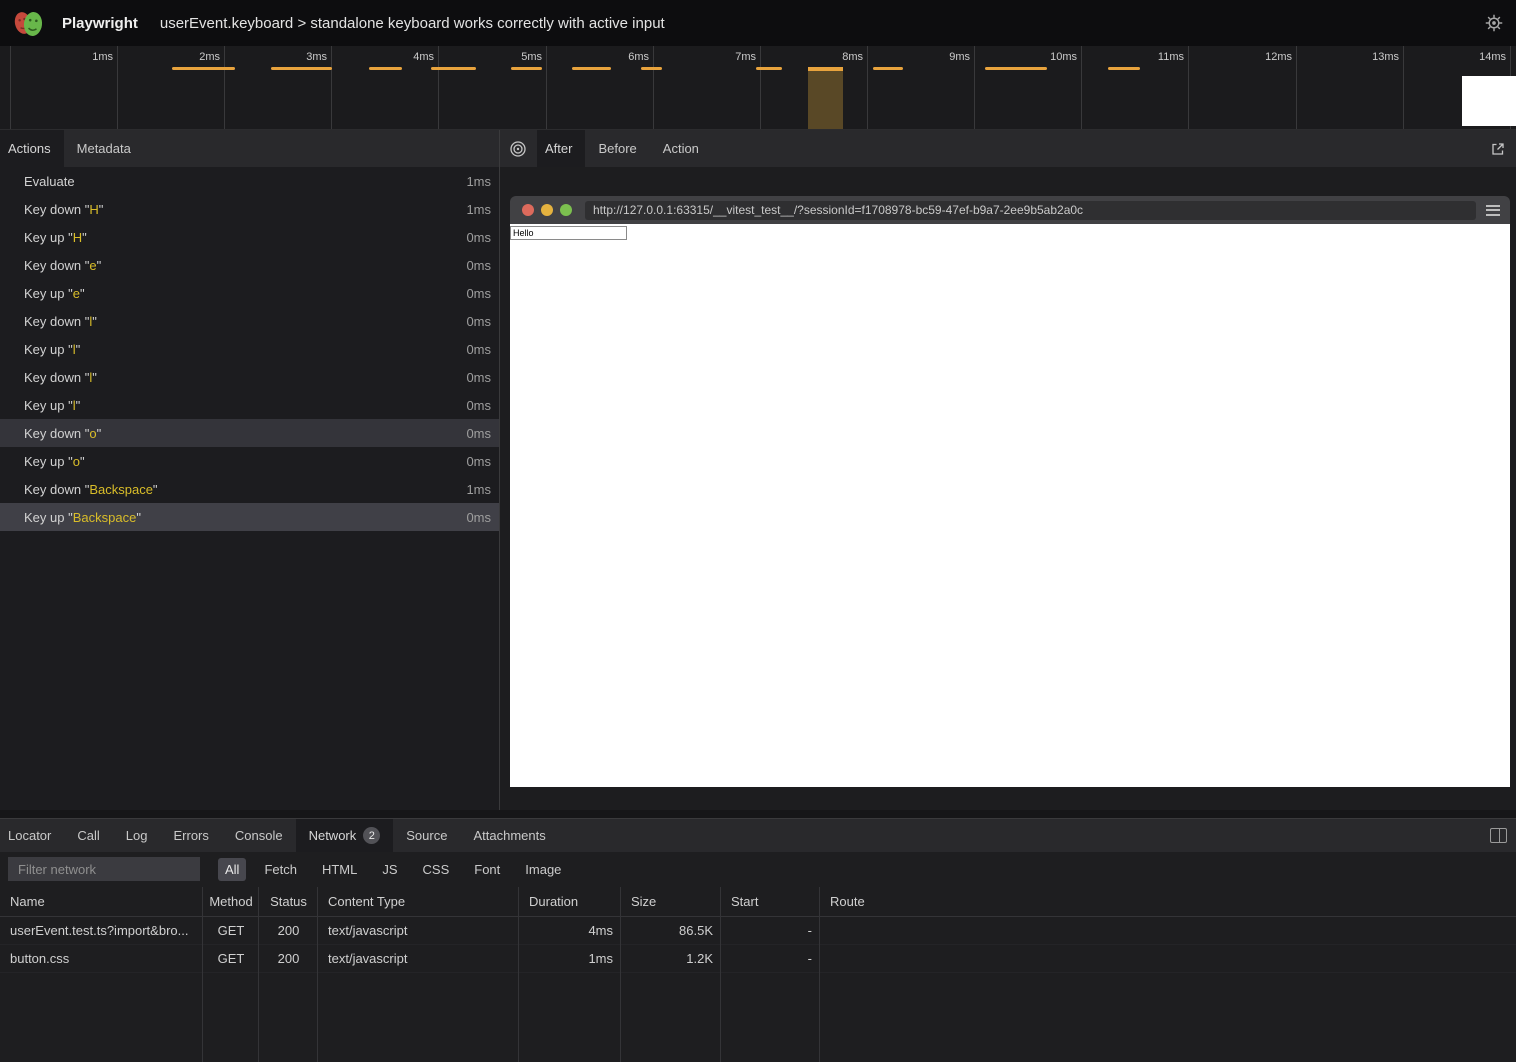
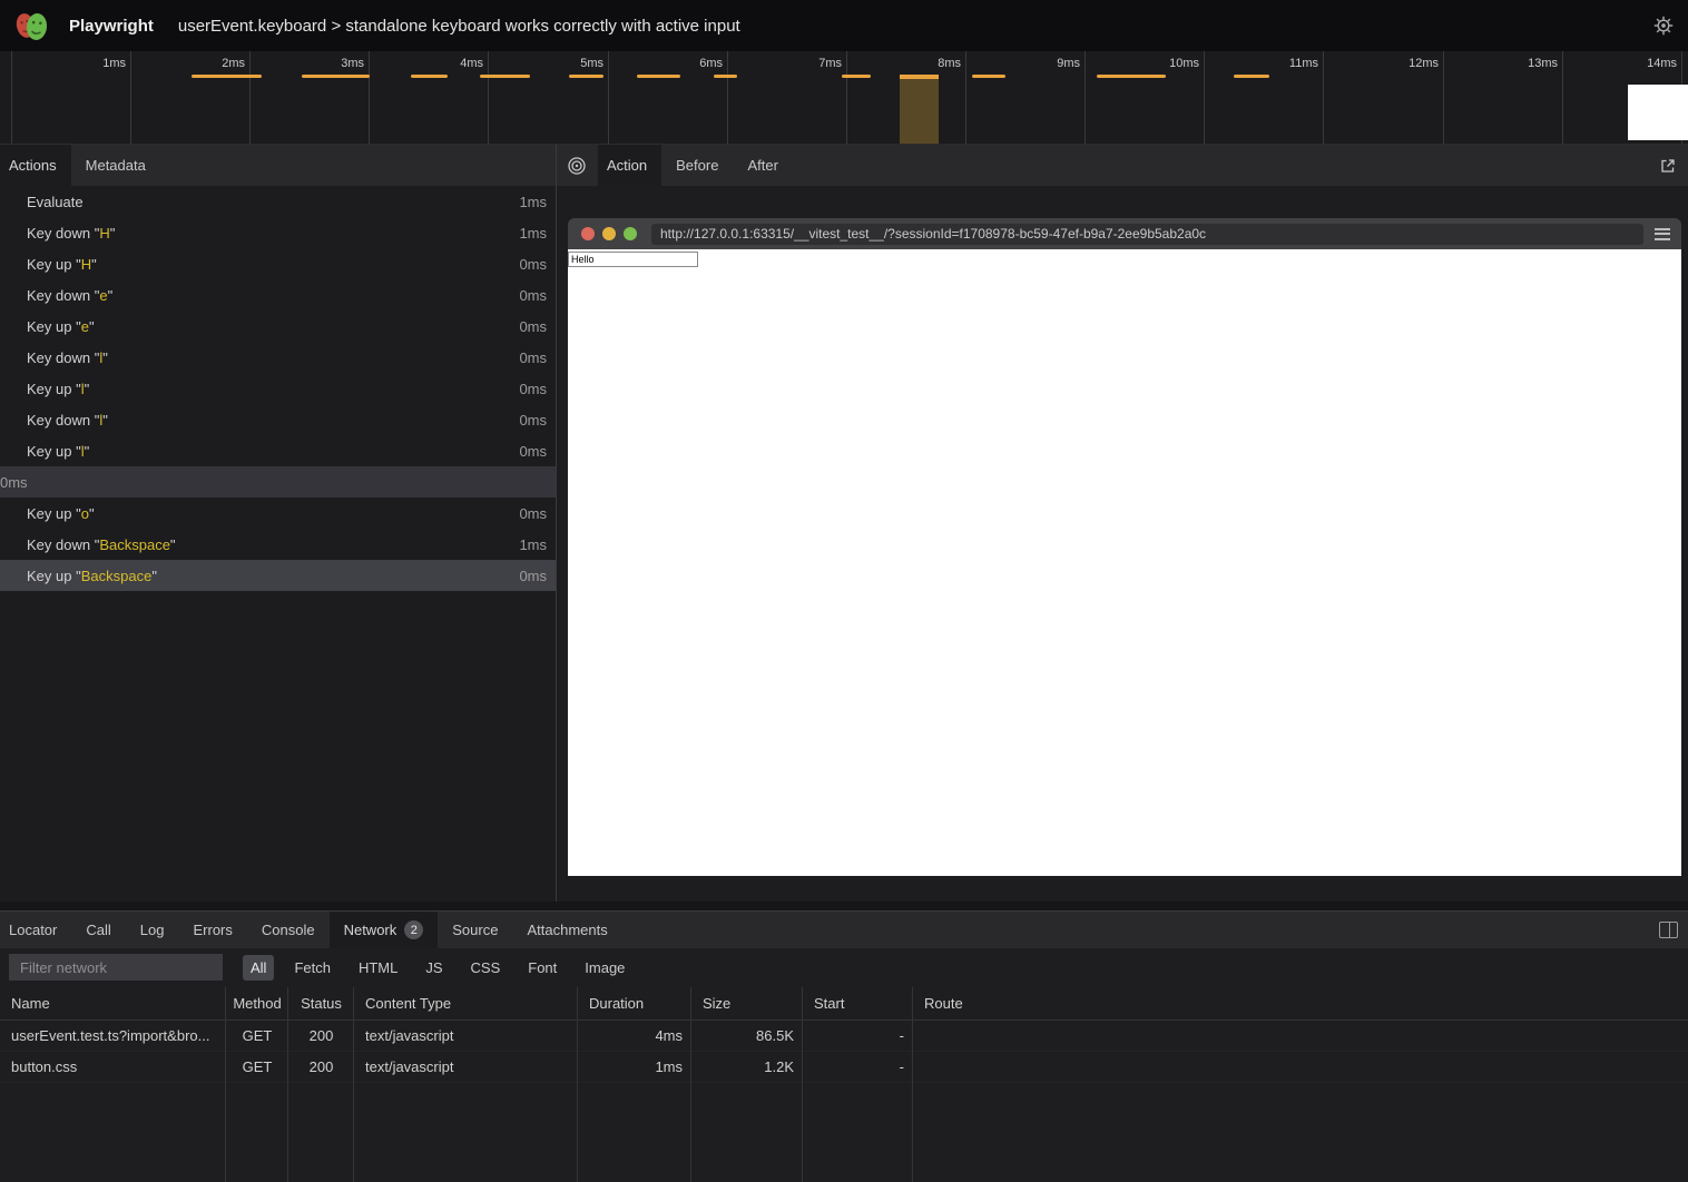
  Playwright
  userEvent.keyboard > standalone keyboard works correctly with active input
  1ms
  2ms
  3ms
  4ms
  5ms
  6ms
  7ms
  8ms
  9ms
  10ms
  11ms
  12ms
  13ms
  14ms
  Actions
  Metadata
  Evaluate
  1ms
  Key down "H"
  1ms
  Key up "H"
  0ms
  Key down "e"
  0ms
  Key up "e"
  0ms
  Key down "l"
  0ms
  Key up "l"
  0ms
  Key down "l"
  0ms
  Key up "l"
  0ms
- Key down "o"
  0ms
  Key up "o"
  0ms
  Key down "Backspace"
  1ms
  Key up "Backspace"
  0ms
- After
+ Action
  Before
- Action
+ After
  http://127.0.0.1:63315/__vitest_test__/?sessionId=f1708978-bc59-47ef-b9a7-2ee9b5ab2a0c
  Hello
  Locator
  Call
  Log
  Errors
  Console
  Network
  2
  Source
  Attachments
  Filter network
  All
  Fetch
  HTML
  JS
  CSS
  Font
  Image
  Name	Method	Status	Content Type	Duration	Size	Start	Route
  userEvent.test.ts?import&bro...	GET	200	text/javascript	4ms	86.5K	-
  button.css	GET	200	text/javascript	1ms	1.2K	-
